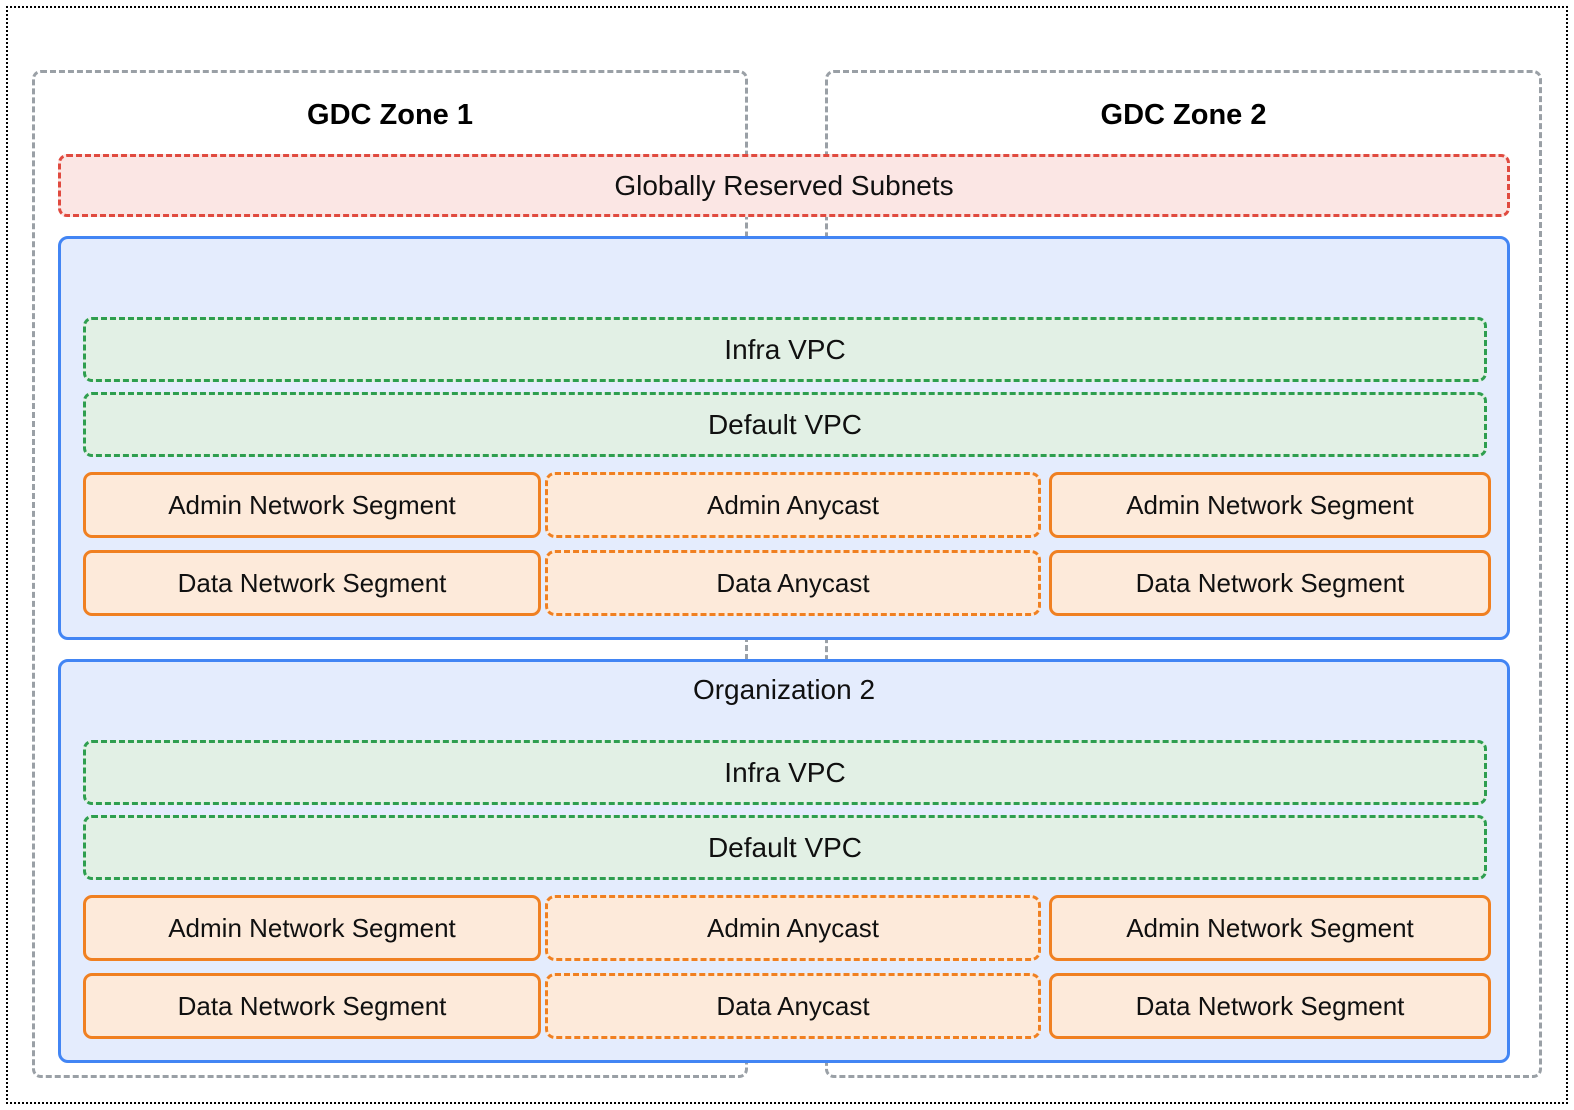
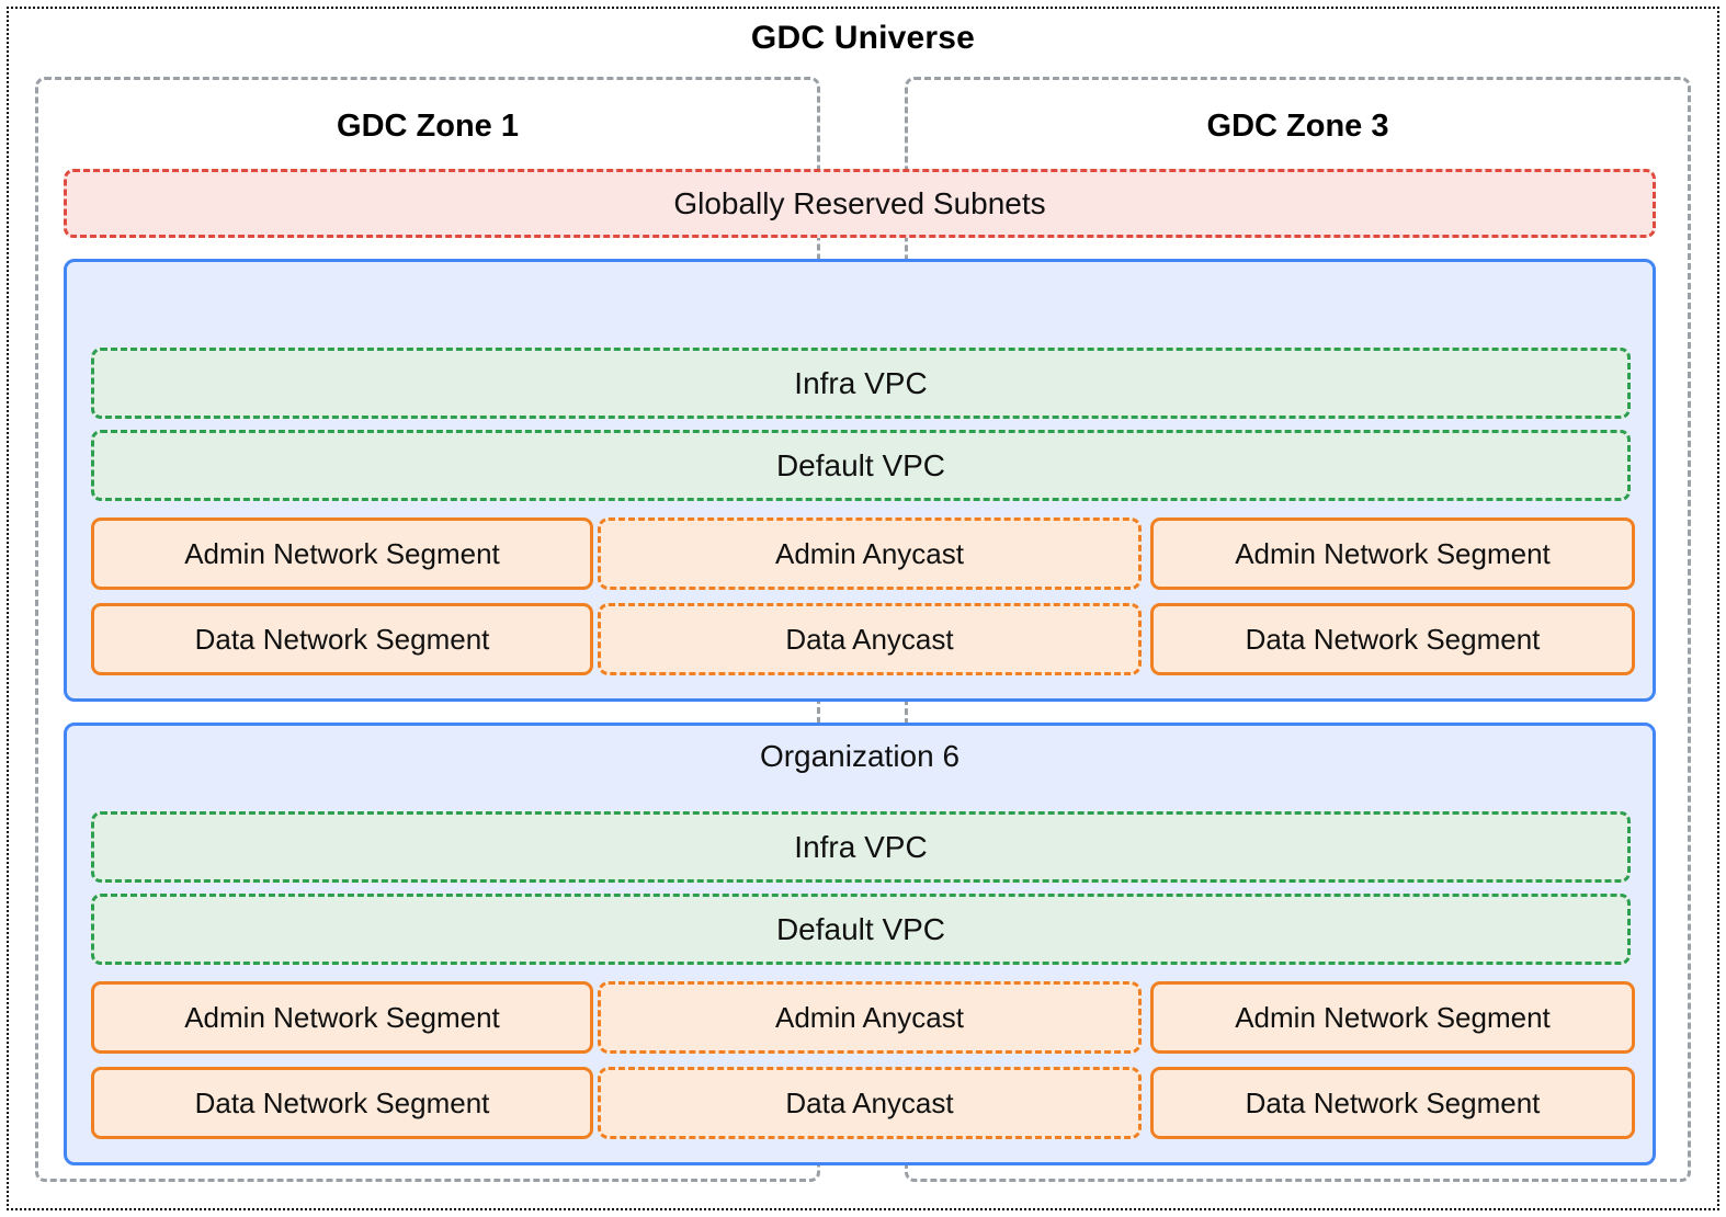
+ GDC Universe
  GDC Zone 1
- GDC Zone 2
+ GDC Zone 3
  Globally Reserved Subnets
  Infra VPC
  Default VPC
  Admin Network Segment
  Admin Anycast
  Admin Network Segment
  Data Network Segment
  Data Anycast
  Data Network Segment
- Organization 2
+ Organization 6
  Infra VPC
  Default VPC
  Admin Network Segment
  Admin Anycast
  Admin Network Segment
  Data Network Segment
  Data Anycast
  Data Network Segment
